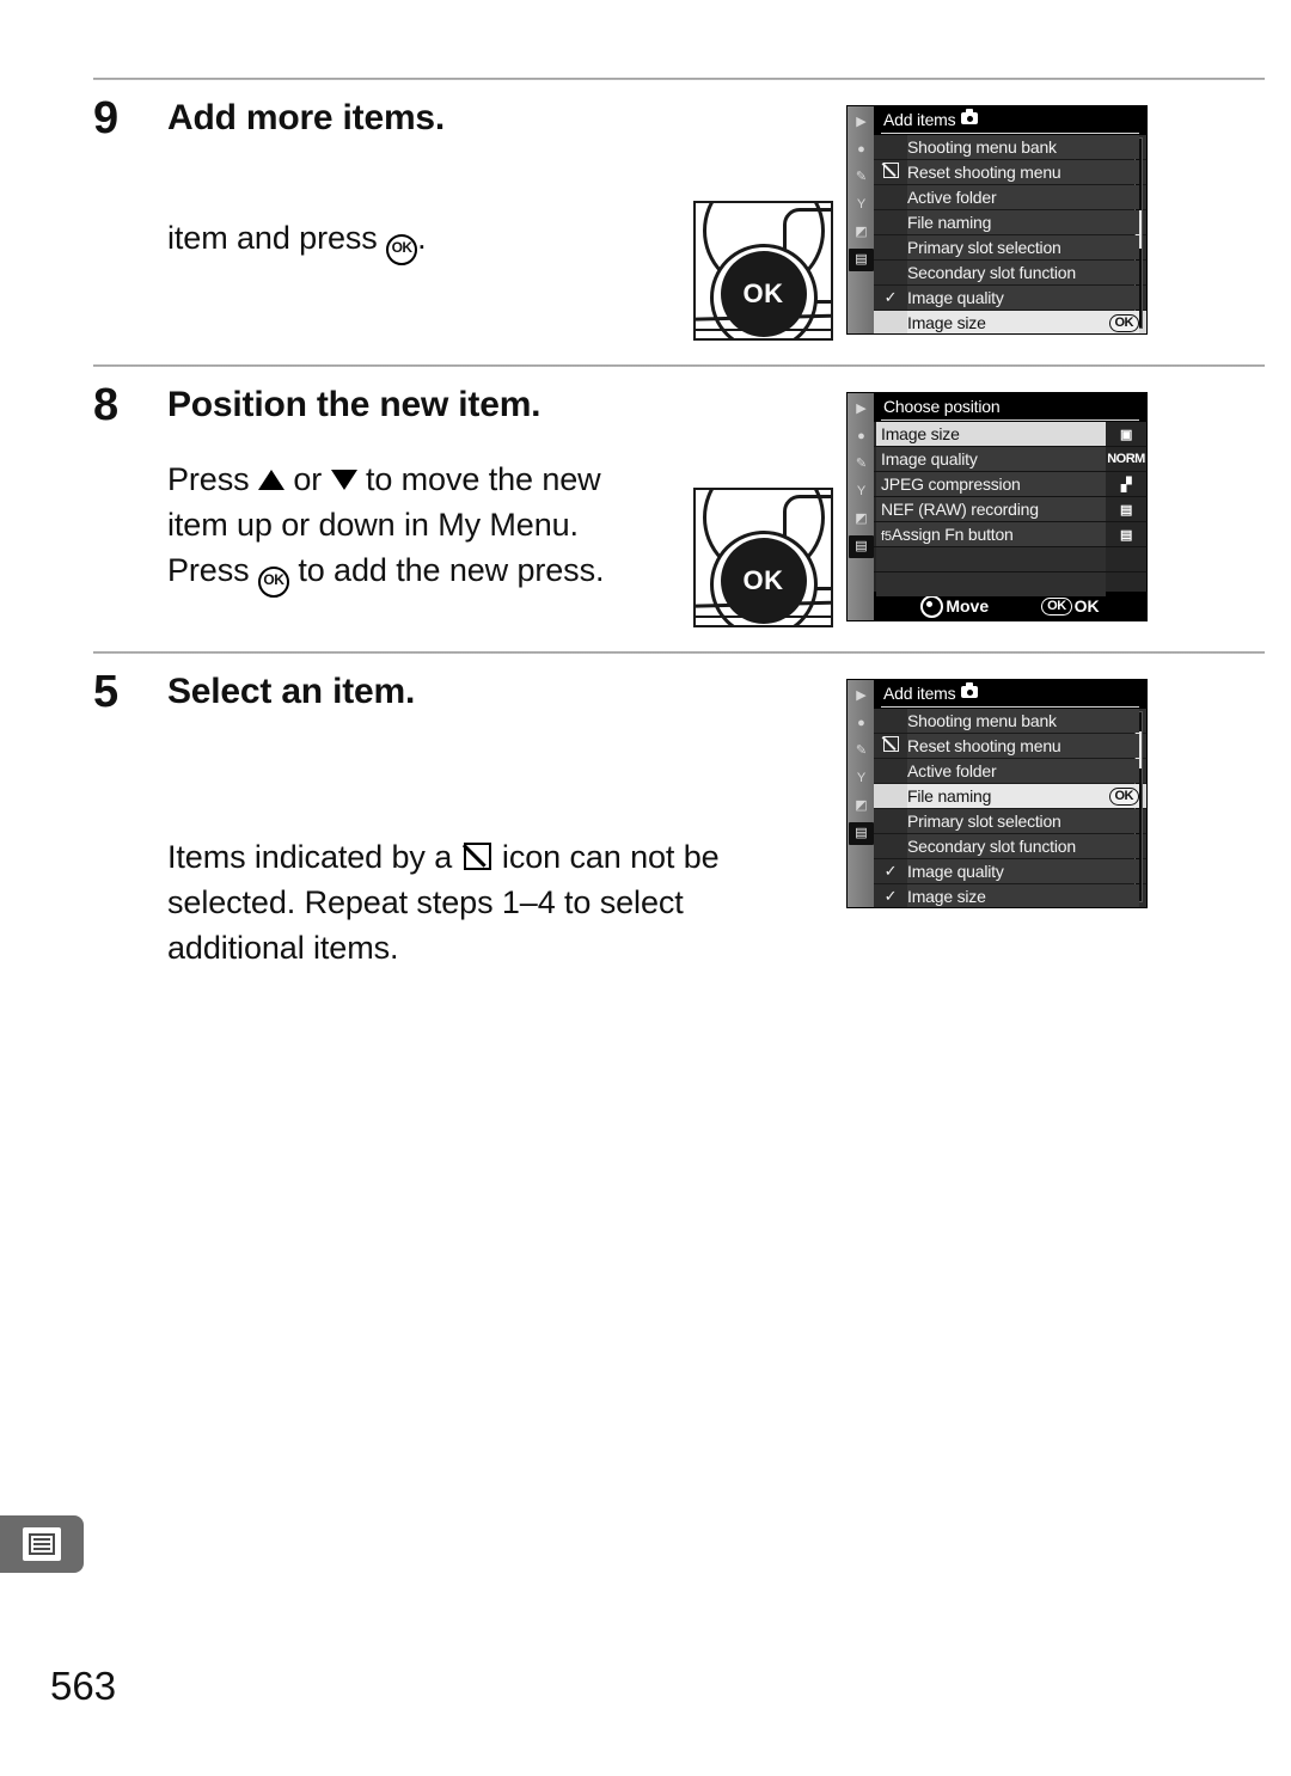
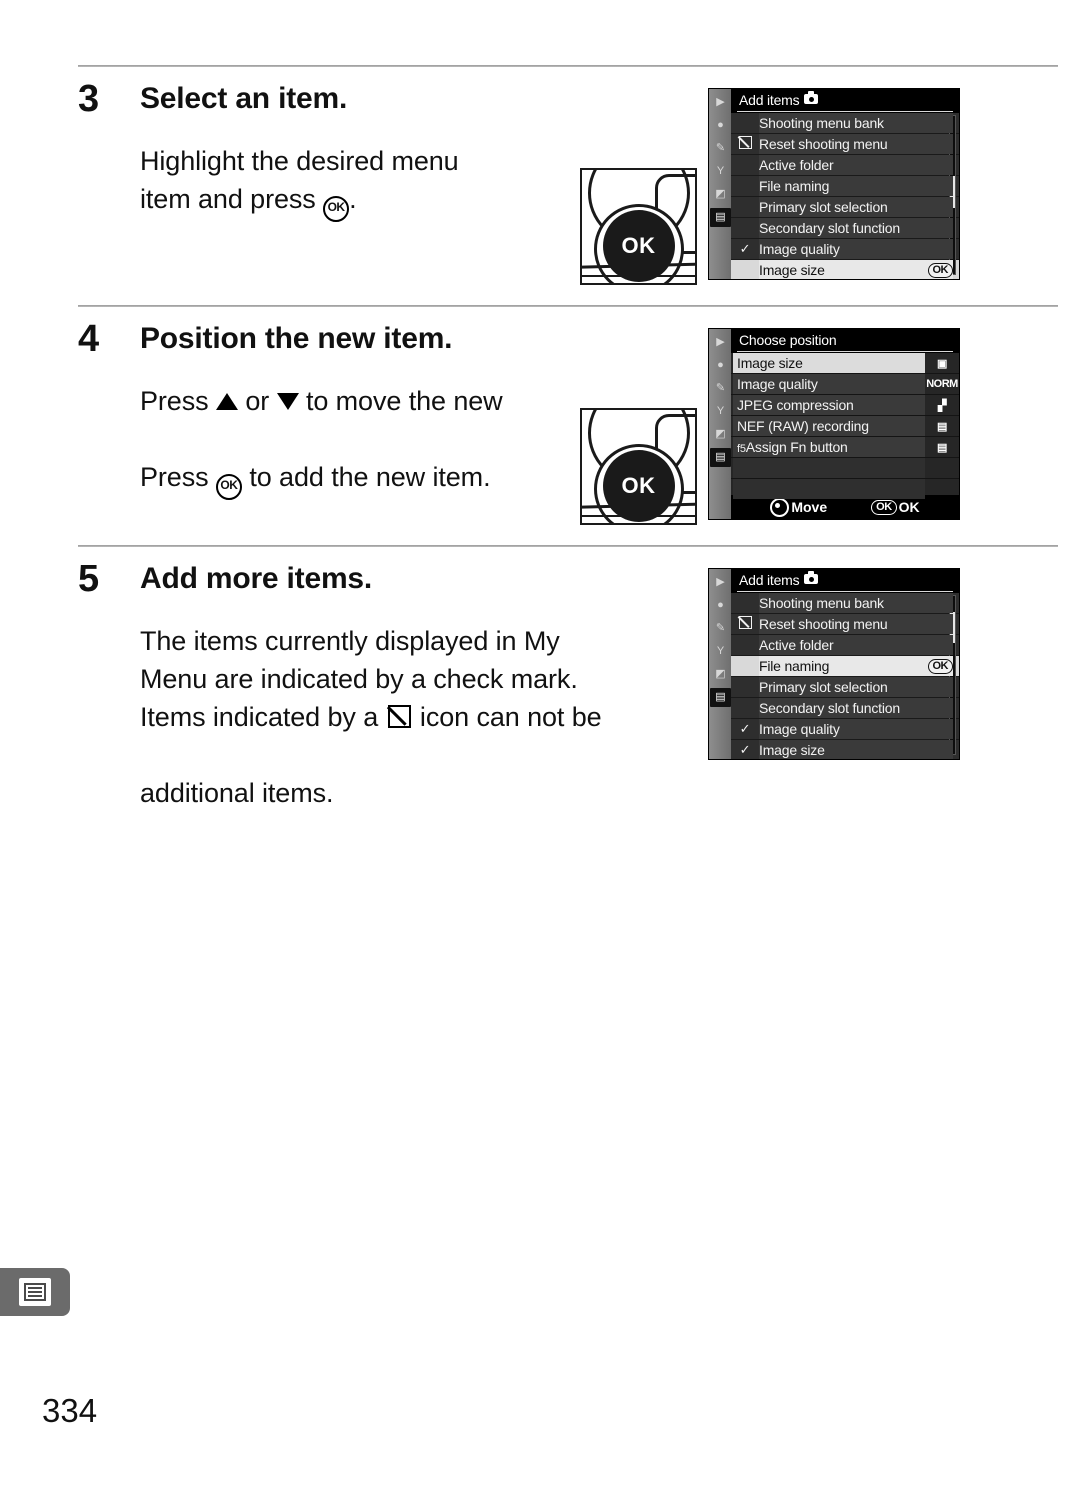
- 9
+ 3
- Add more items.
+ Select an item.
+ Highlight the desired menu
  item and press OK.
  OK
  ▶
  ●
  ✎
  Y
  ◩
  ▤
  Add items
  Shooting menu bank
  Reset shooting menu
  Active folder
  File naming
  Primary slot selection
  Secondary slot function
  ✓
  Image quality
  Image size
  OK
- 8
+ 4
  Position the new item.
  Press or to move the new
- item up or down in My Menu.
- Press OK to add the new press.
+ Press OK to add the new item.
  OK
  ▶
  ●
  ✎
  Y
  ◩
  ▤
  Choose position
  Image size
  ▣
  Image quality
  NORM
  JPEG compression
  ▞
  NEF (RAW) recording
  ▤
  f5Assign Fn button
  ▤
  Move
  OK
  OK
  5
- Select an item.
+ Add more items.
+ The items currently displayed in My
+ Menu are indicated by a check mark.
  Items indicated by a icon can not be
- selected. Repeat steps 1–4 to select
  additional items.
  ▶
  ●
  ✎
  Y
  ◩
  ▤
  Add items
  Shooting menu bank
  Reset shooting menu
  Active folder
  File naming
  OK
  Primary slot selection
  Secondary slot function
  ✓
  Image quality
  ✓
  Image size
- 563
+ 334
